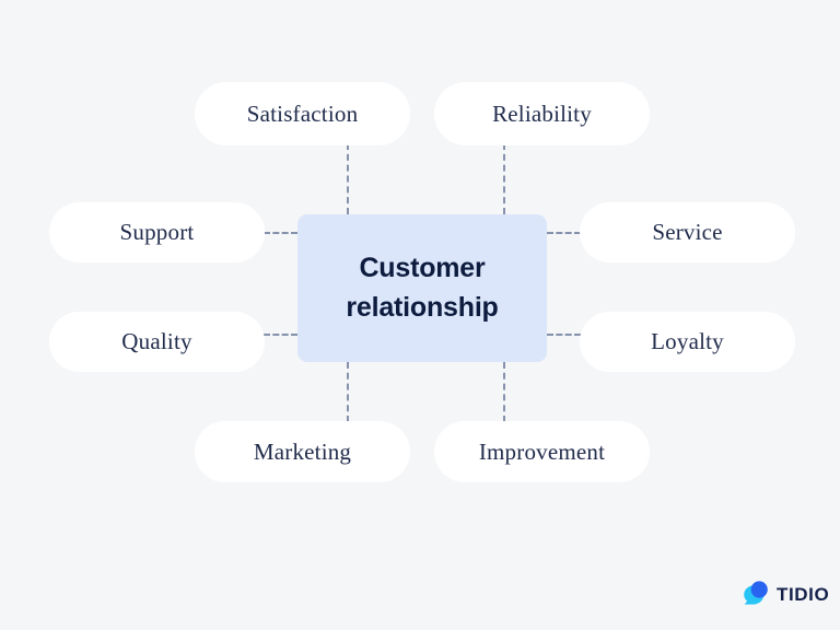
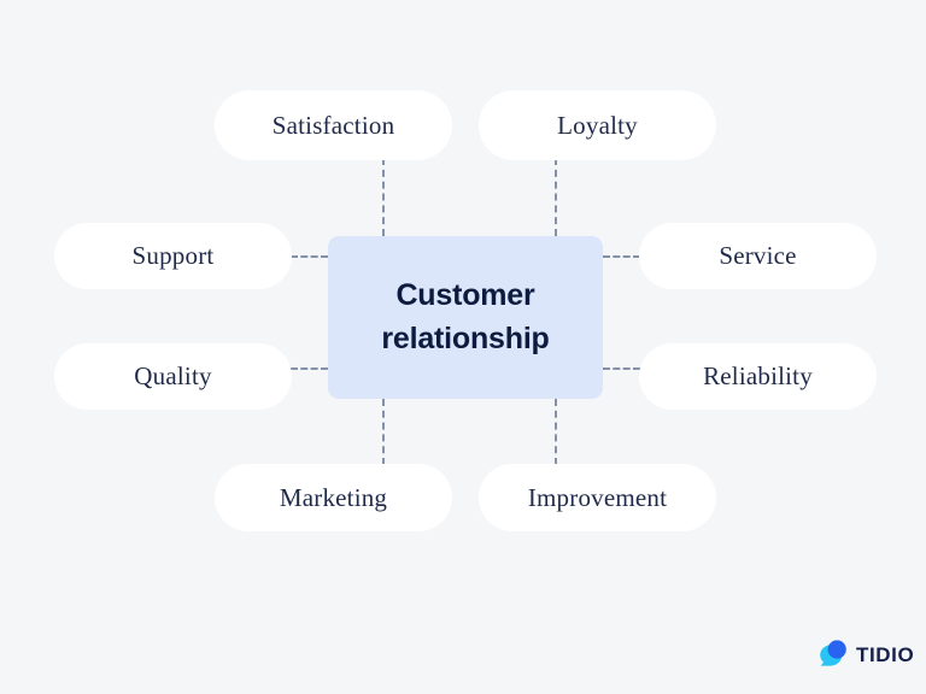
  Customer
  relationship
  Satisfaction
- Reliability
+ Loyalty
  Support
  Service
  Quality
- Loyalty
+ Reliability
  Marketing
  Improvement
  TIDIO
